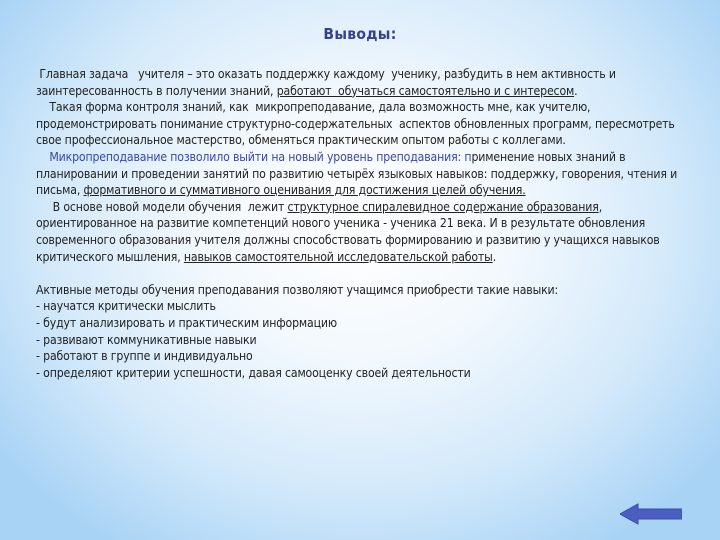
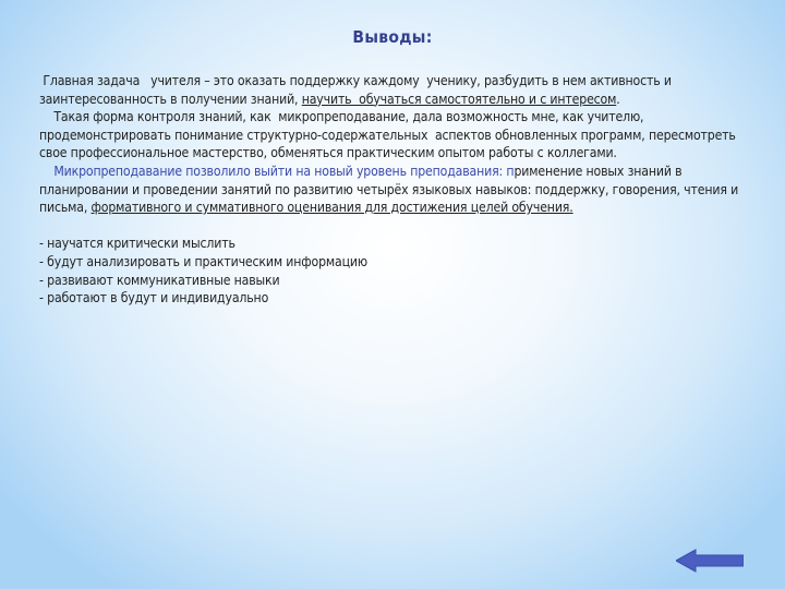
  Выводы:
- Главная задача учителя – это оказать поддержку каждому ученику, разбудить в нем активность и заинтересованность в получении знаний, работают обучаться самостоятельно и с интересом.
+ Главная задача учителя – это оказать поддержку каждому ученику, разбудить в нем активность и заинтересованность в получении знаний, научить обучаться самостоятельно и с интересом.
  Такая форма контроля знаний, как микропреподавание, дала возможность мне, как учителю, продемонстрировать понимание структурно-содержательных аспектов обновленных программ, пересмотреть свое профессиональное мастерство, обменяться практическим опытом работы с коллегами.
  Микропреподавание позволило выйти на новый уровень преподавания: применение новых знаний в планировании и проведении занятий по развитию четырёх языковых навыков: поддержку, говорения, чтения и письма, формативного и суммативного оценивания для достижения целей обучения.
- В основе новой модели обучения лежит структурное спиралевидное содержание образования, ориентированное на развитие компетенций нового ученика - ученика 21 века. И в результате обновления современного образования учителя должны способствовать формированию и развитию у учащихся навыков критического мышления, навыков самостоятельной исследовательской работы.
- Активные методы обучения преподавания позволяют учащимся приобрести такие навыки:
  - научатся критически мыслить
  - будут анализировать и практическим информацию
  - развивают коммуникативные навыки
- - работают в группе и индивидуально
+ - работают в будут и индивидуально
- - определяют критерии успешности, давая самооценку своей деятельности
